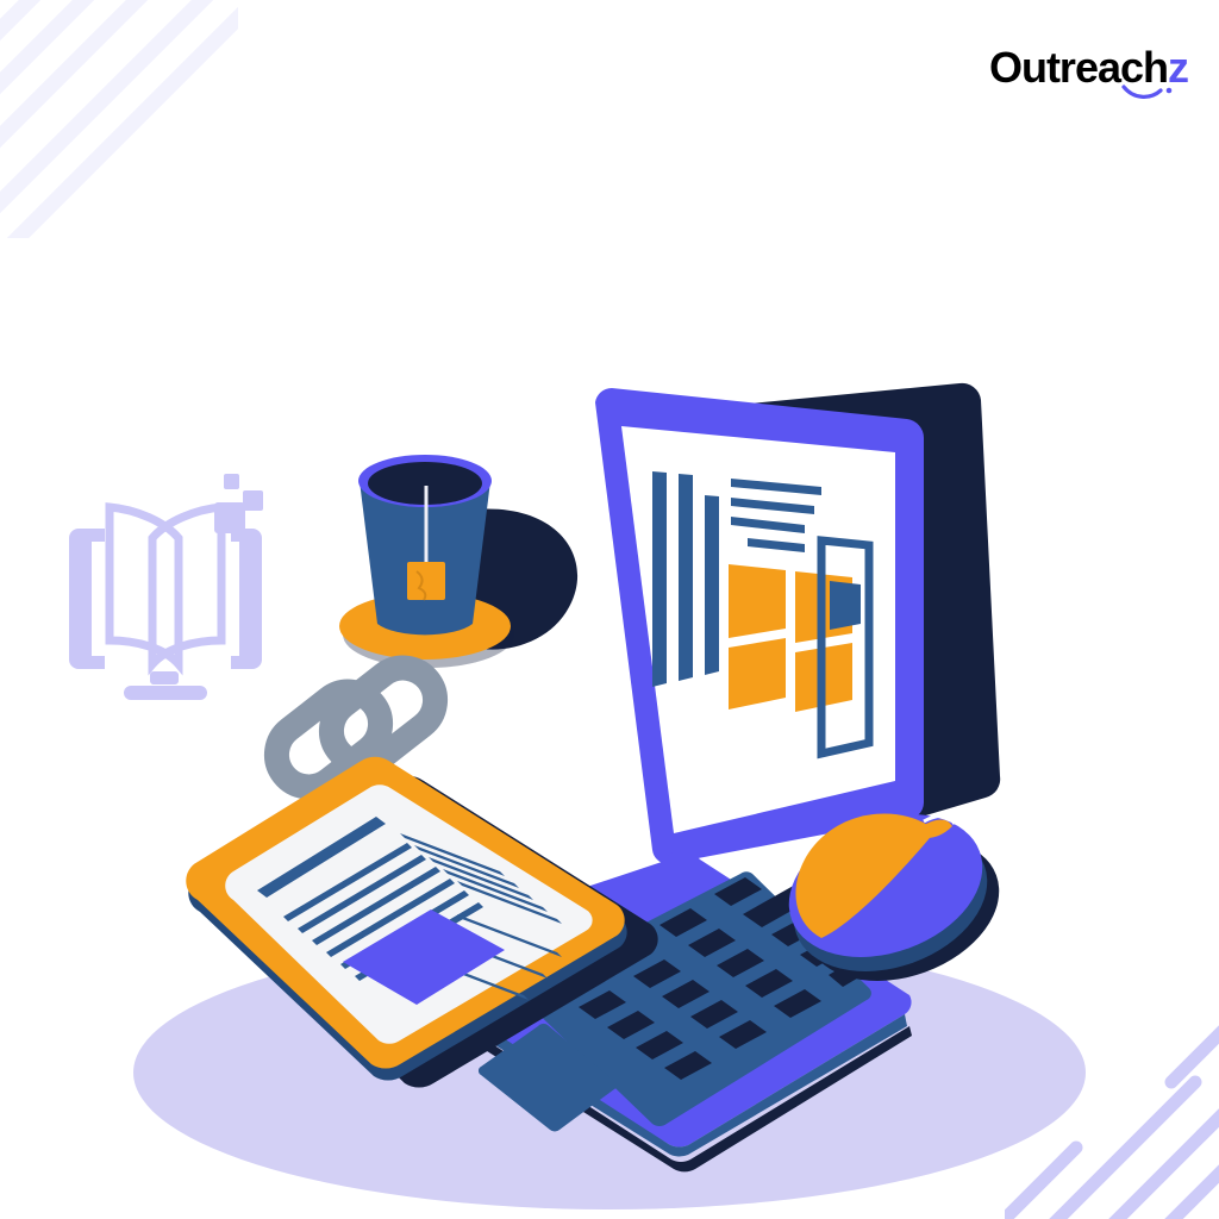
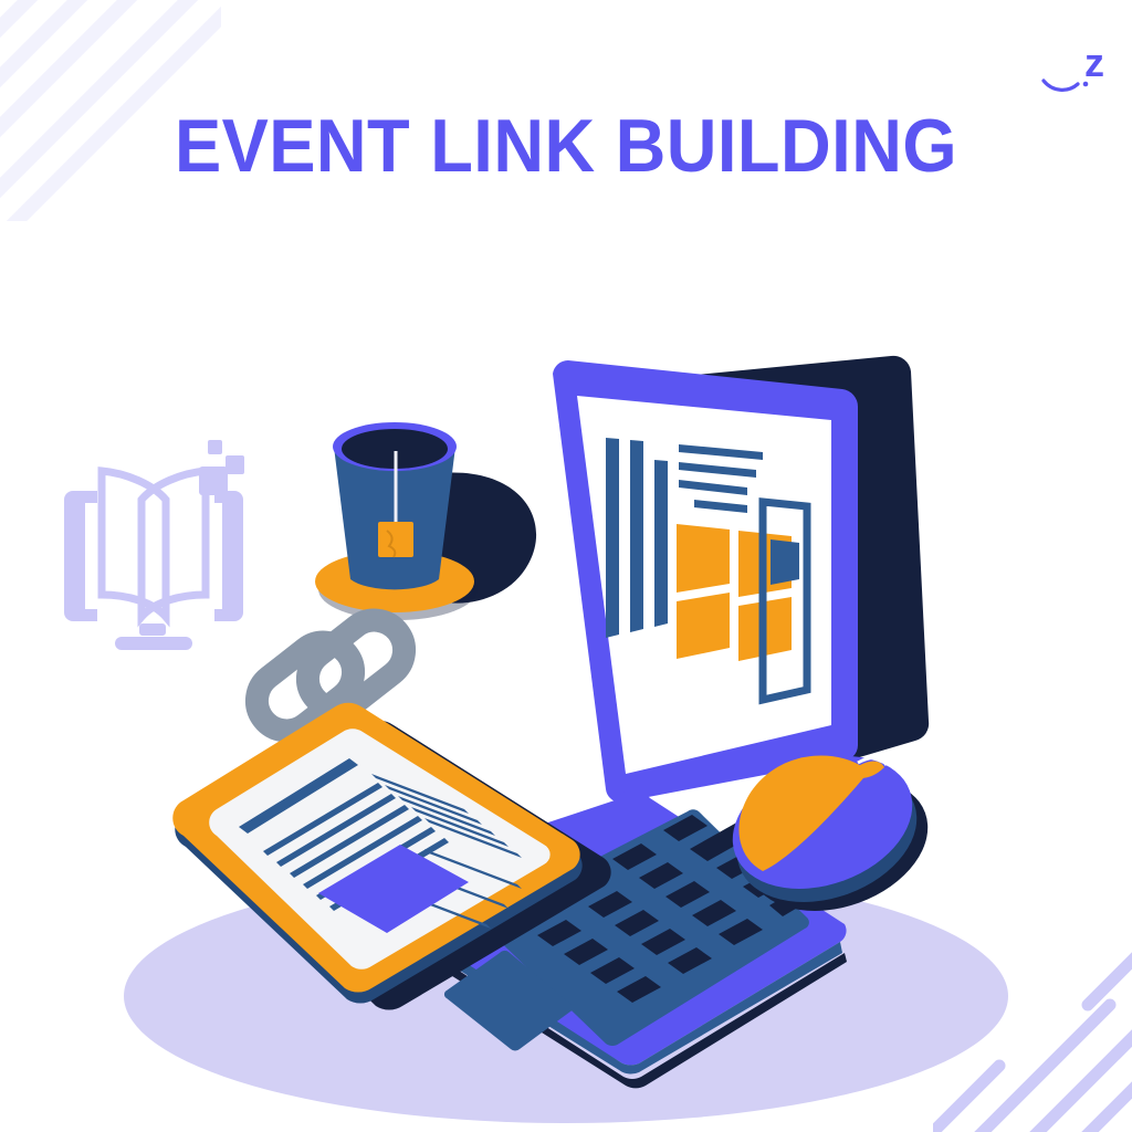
- Outreach
  z
+ EVENT LINK BUILDING
